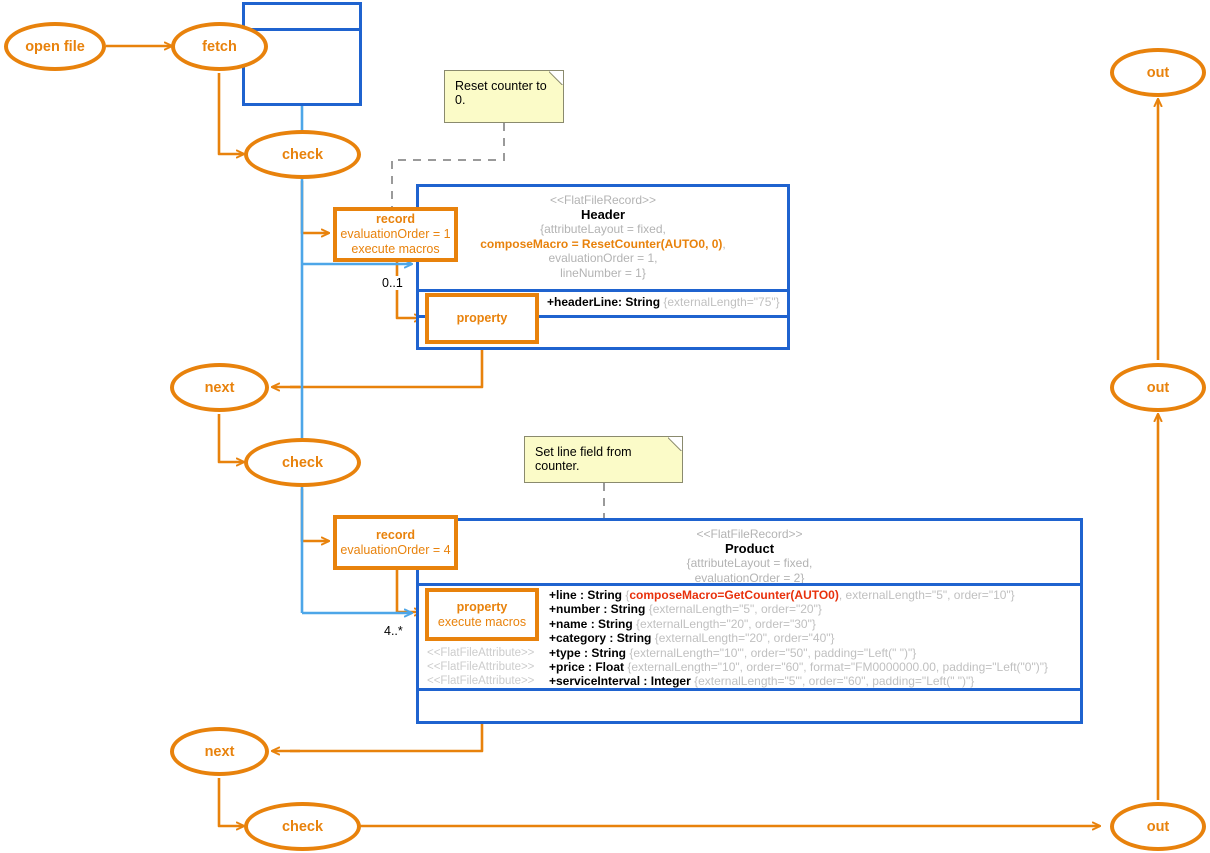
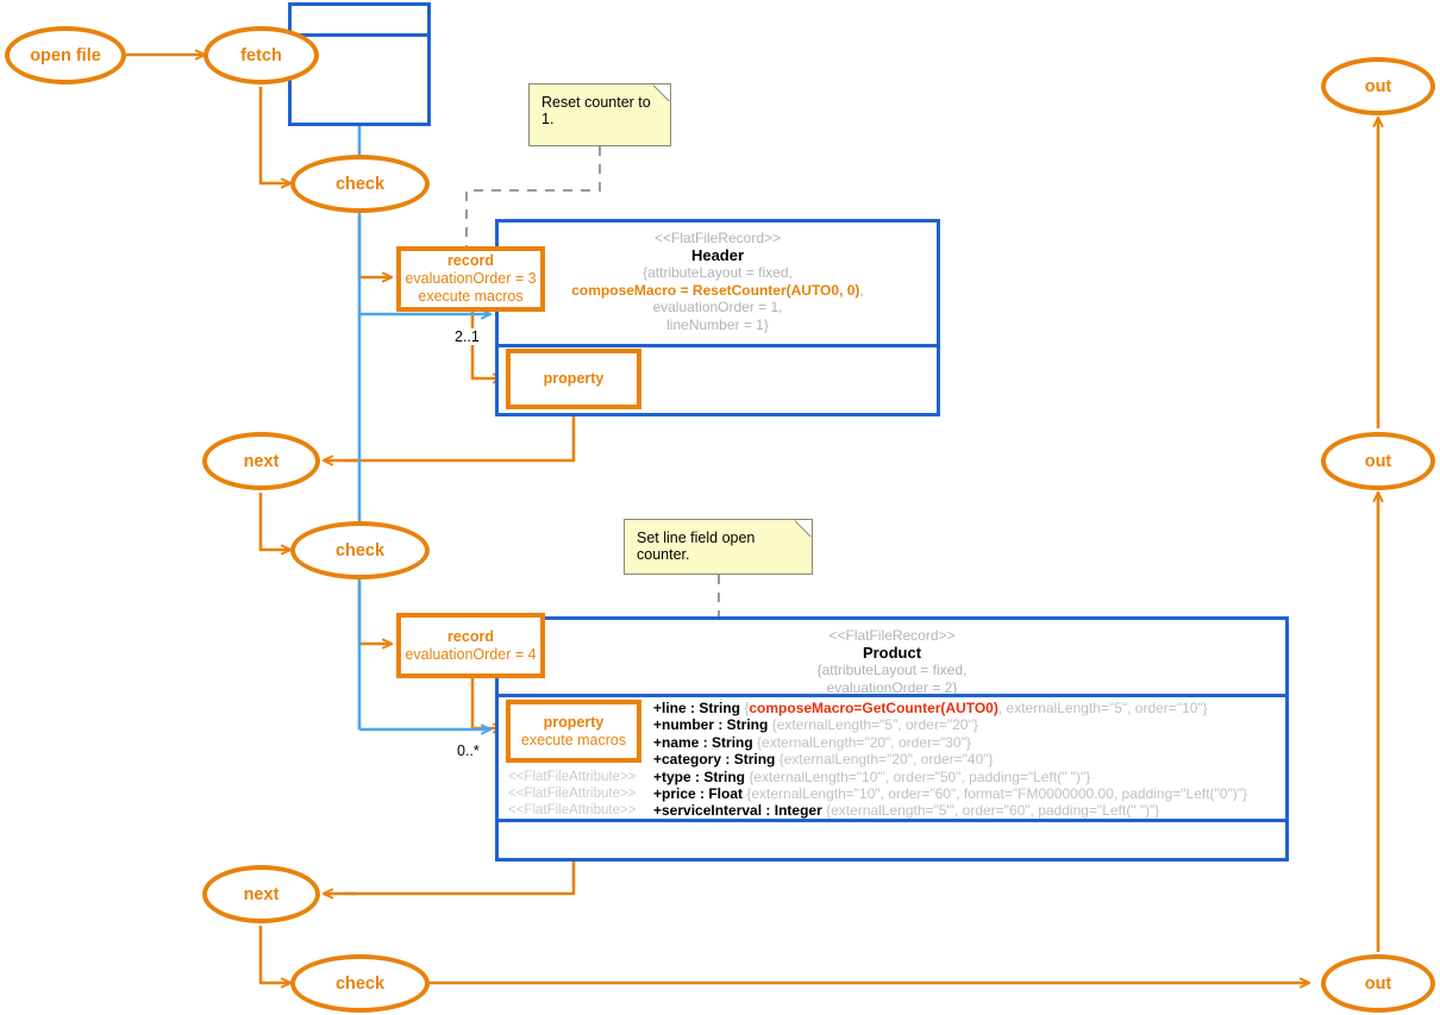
  <<FlatFileRecord>>
  Header
  {attributeLayout = fixed,
  composeMacro = ResetCounter(AUTO0, 0),
  evaluationOrder = 1,
  lineNumber = 1}
- +headerLine: String {externalLength="75"}
  <<FlatFileRecord>>
  Product
  {attributeLayout = fixed,
  evaluationOrder = 2}
  +line : String {composeMacro=GetCounter(AUTO0), externalLength="5", order="10"}
  +number : String {externalLength="5", order="20"}
  +name : String {externalLength="20", order="30"}
  +category : String {externalLength="20", order="40"}
  <<FlatFileAttribute>>
  +type : String {externalLength="10"', order="50", padding="Left(" ")"}
  <<FlatFileAttribute>>
  +price : Float {externalLength="10", order="60", format="FM0000000.00, padding="Left("0")"}
  <<FlatFileAttribute>>
  +serviceInterval : Integer {externalLength="5"', order="60", padding="Left(" ")"}
- Reset counter to 0.
+ Reset counter to 1.
- Set line field from counter.
+ Set line field open counter.
  record
- evaluationOrder = 1
+ evaluationOrder = 3
  execute macros
  property
  record
  evaluationOrder = 4
  property
  execute macros
- 0..1
+ 2..1
- 4..*
+ 0..*
  open file
  fetch
  check
  next
  check
  next
  check
  out
  out
  out
